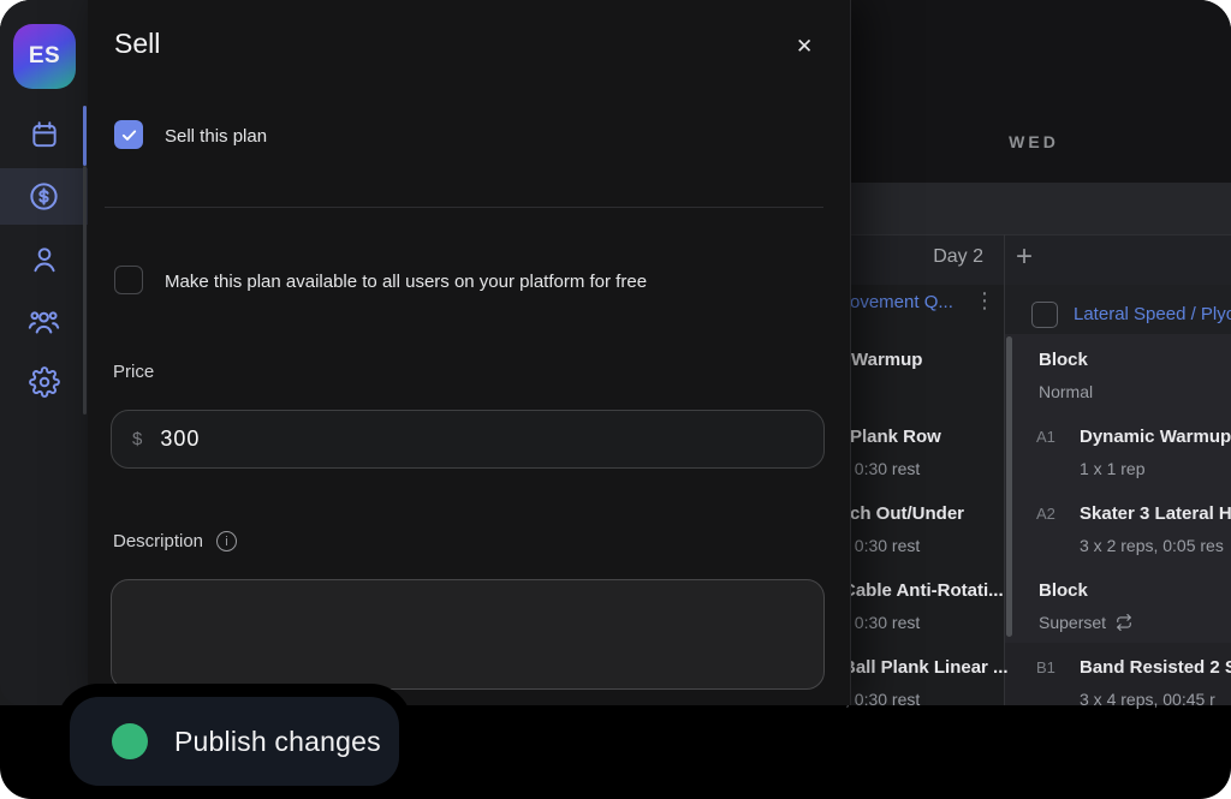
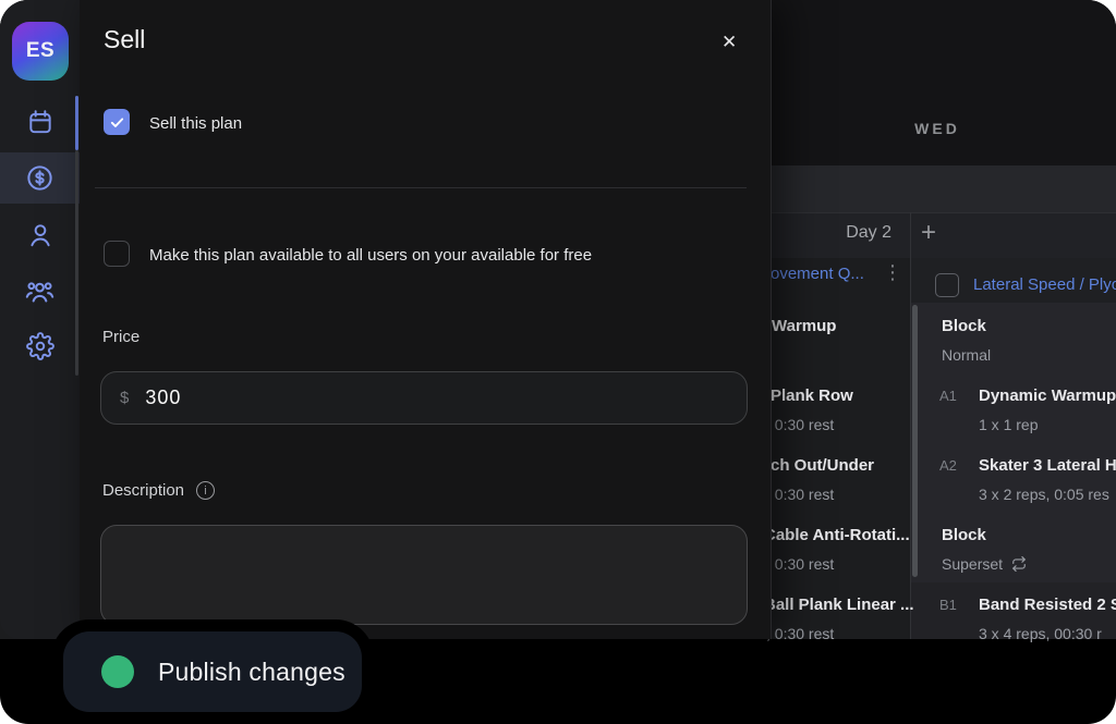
  WED
  Day 2
  +
  ovement Q...
  ⋮
  Warmup
  Plank Row
  0:30 rest
  ch Out/Under
  0:30 rest
  able Anti-Rotati...
  0:30 rest
  all Plank Linear ...
  0:30 rest
  Lateral Speed / Ply
  Block
  Normal
  A1
  Dynamic Warmup
  1 x 1 rep
  A2
  Skater 3 Lateral H
  3 x 2 reps, 0:05 res
  Block
  Superset
  B1
  Band Resisted 2
- 3 x 4 reps, 00:45 r
+ 3 x 4 reps, 00:30 r
  ES
  Sell
  ✕
  Sell this plan
- Make this plan available to all users on your platform for free
+ Make this plan available to all users on your available for free
  Price
  $
  300
  Description
  i
  Publish changes
